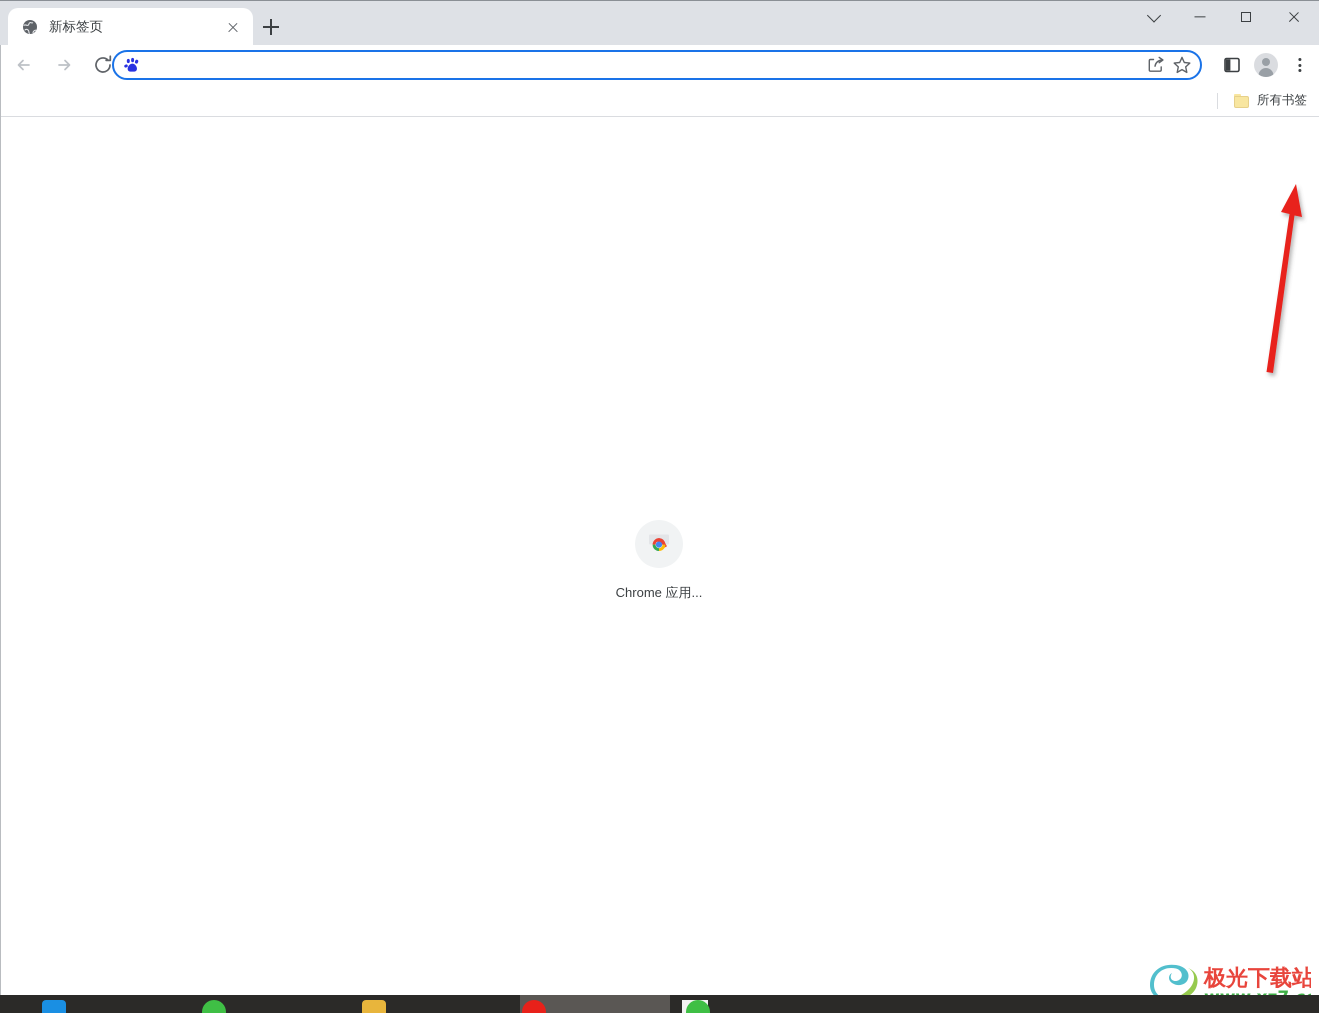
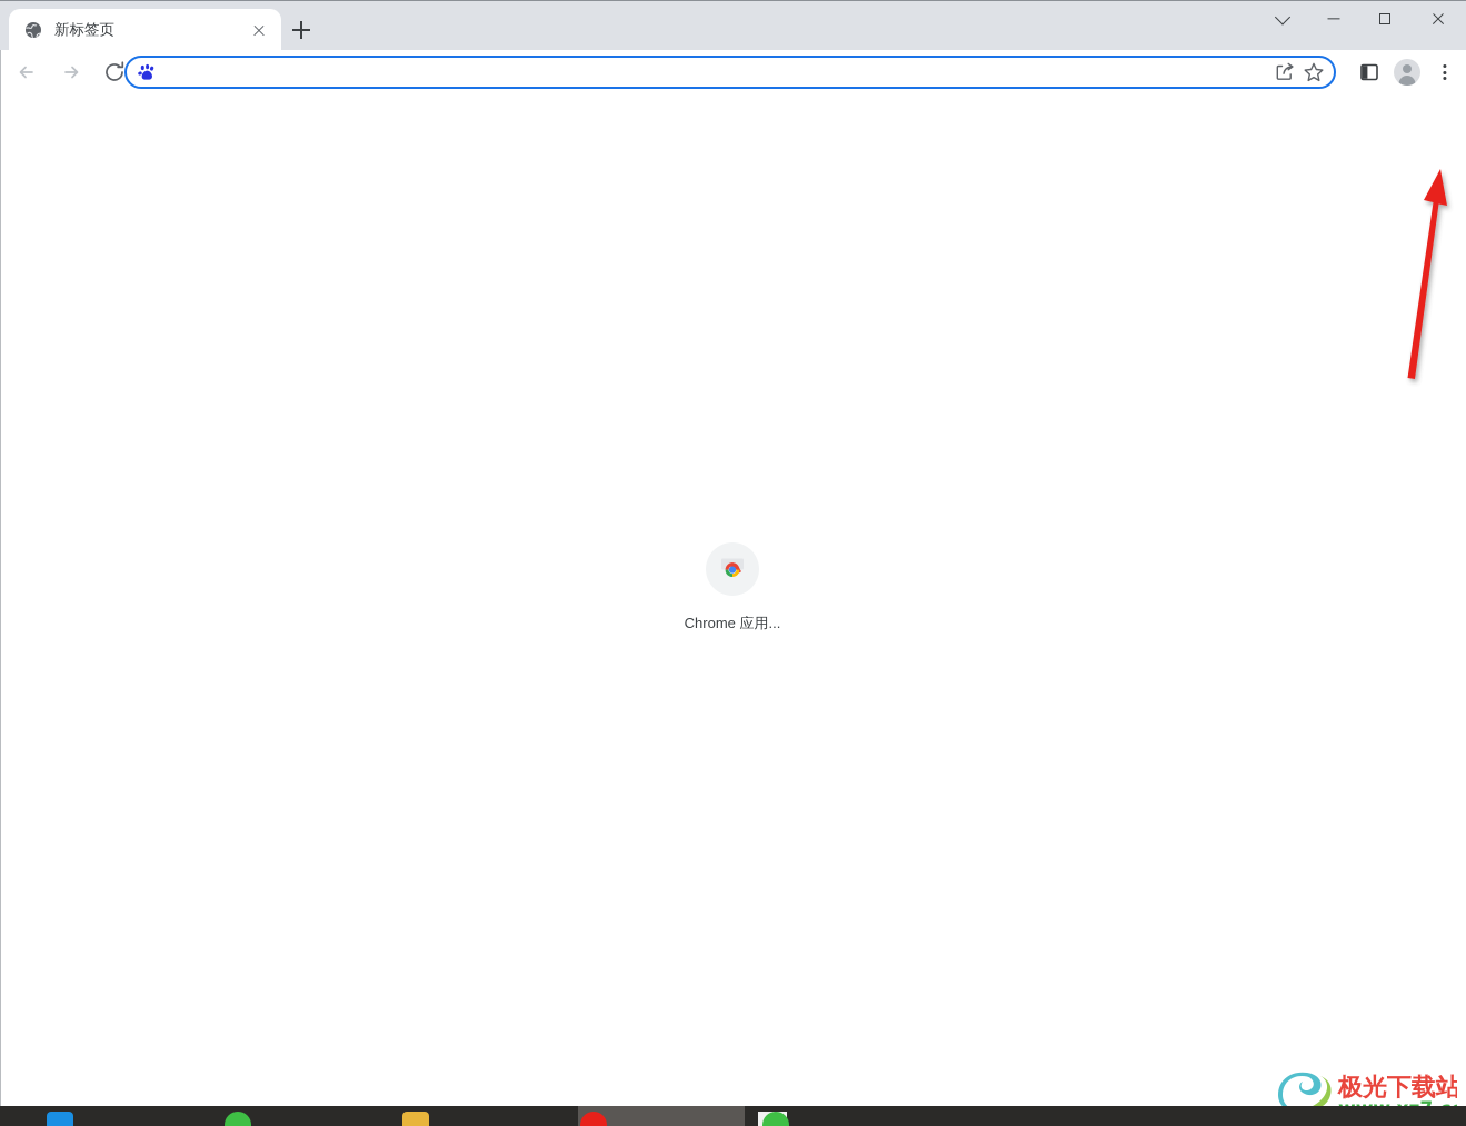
  新标签页
- 所有书签
  Chrome 应用...
  极光下载站
